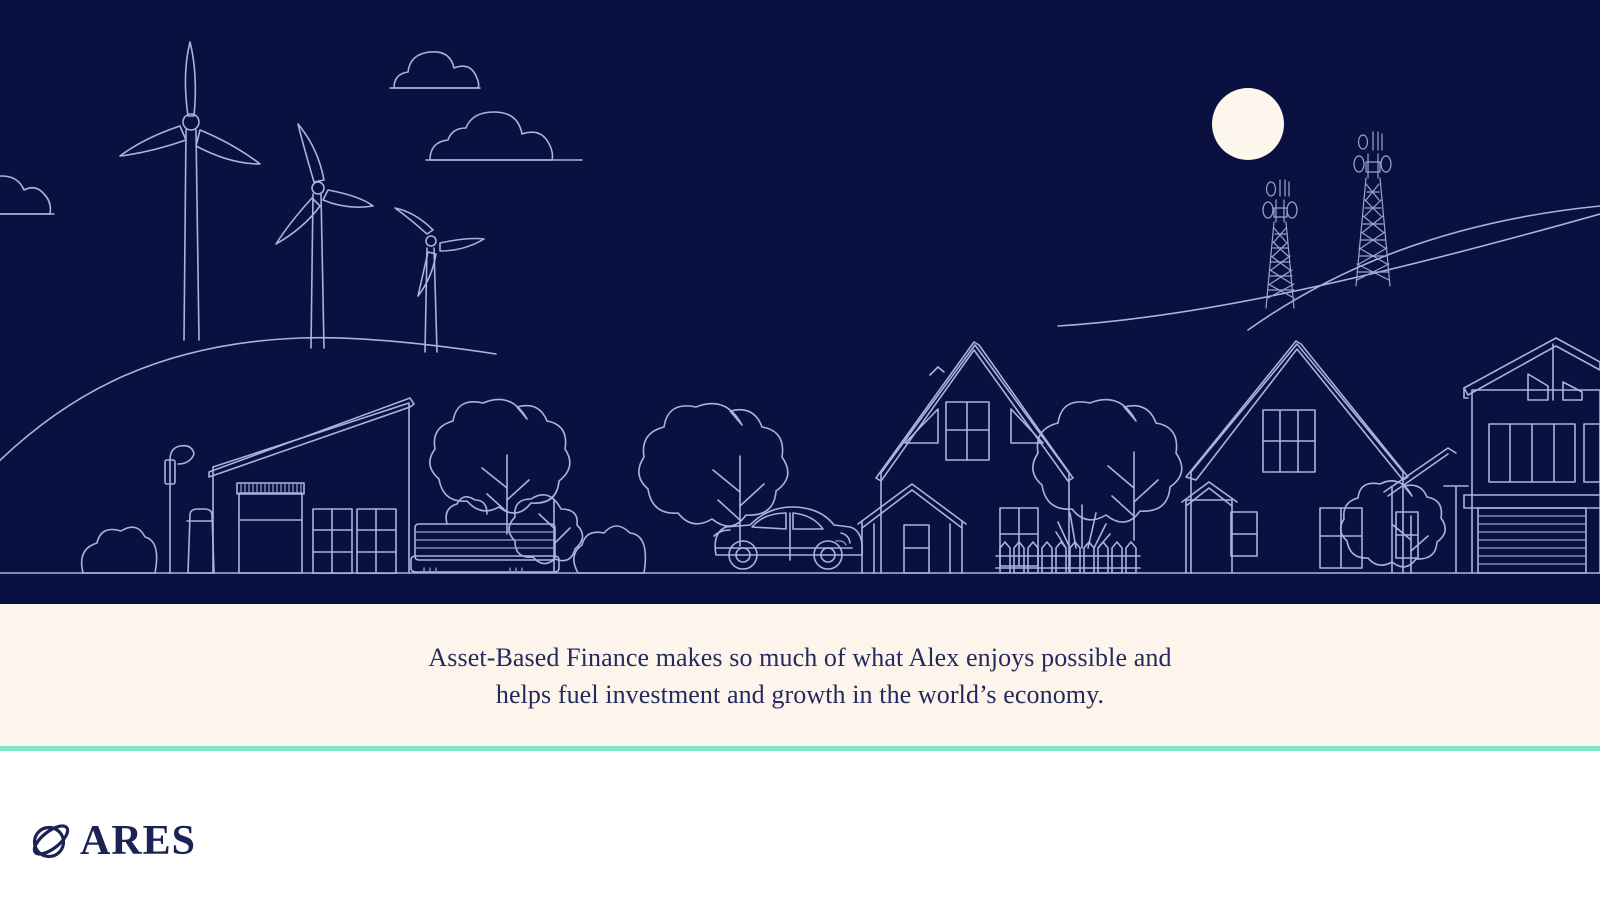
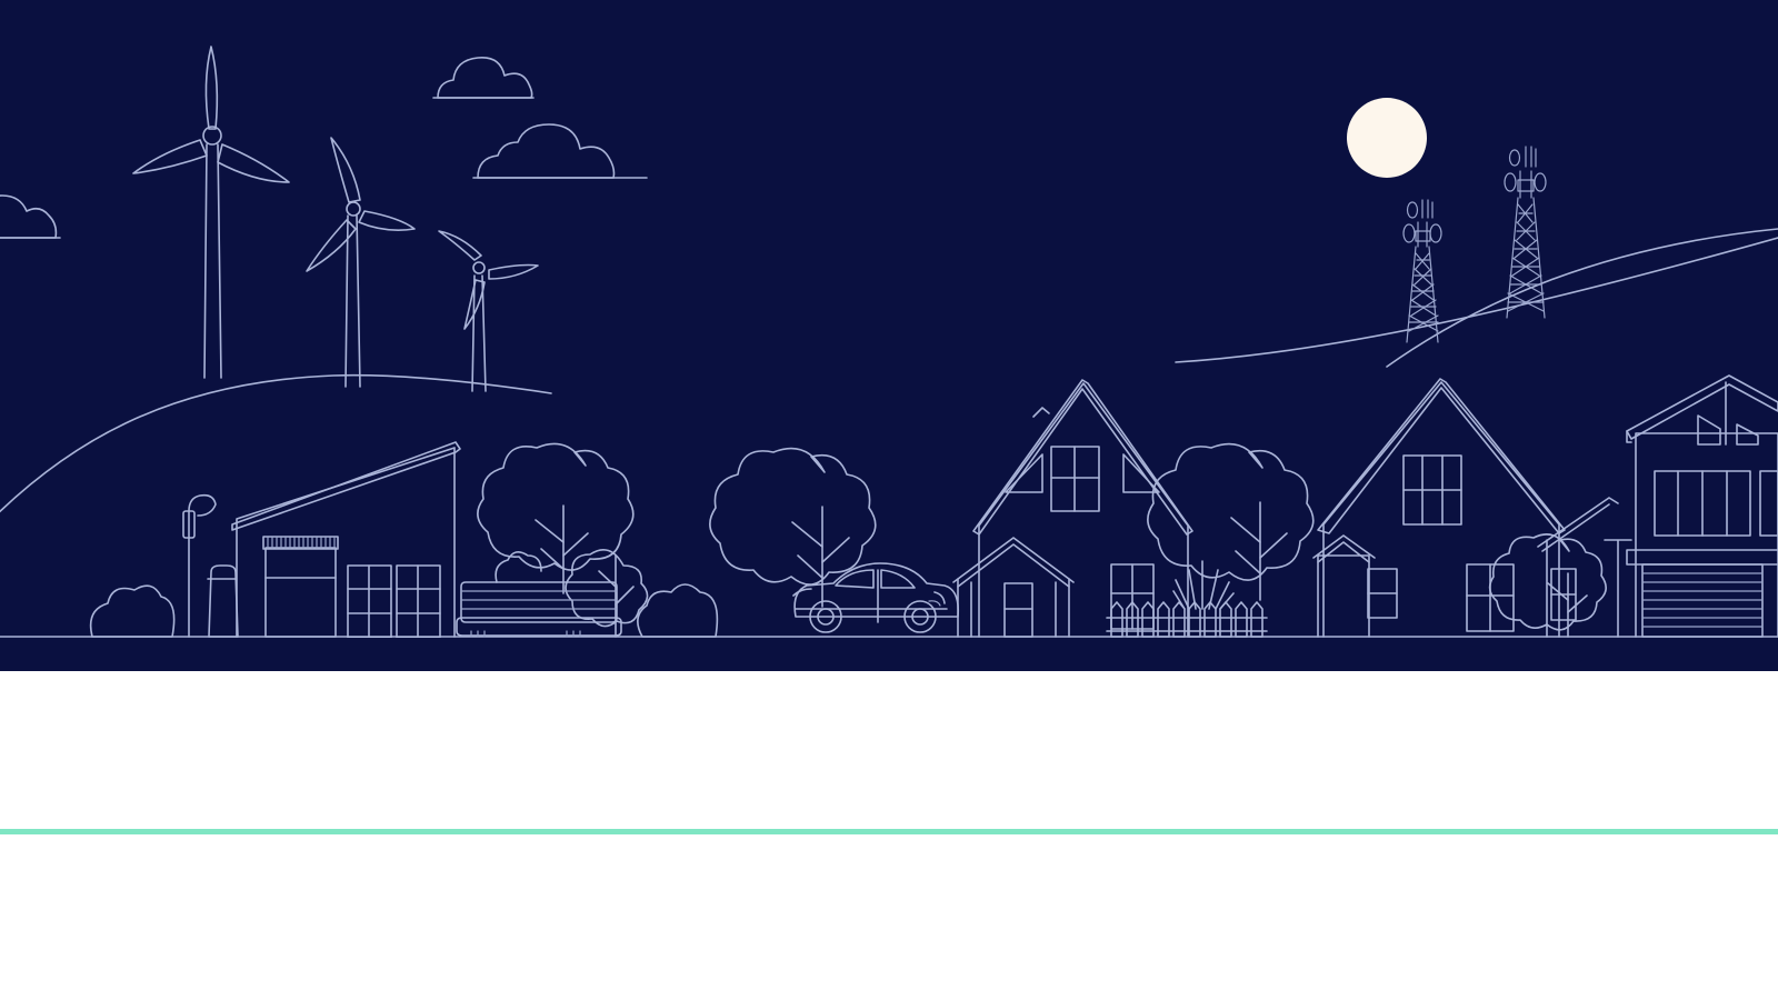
- Asset-Based Finance makes so much of what Alex enjoys possible and
- helps fuel investment and growth in the world’s economy.
- ARES
